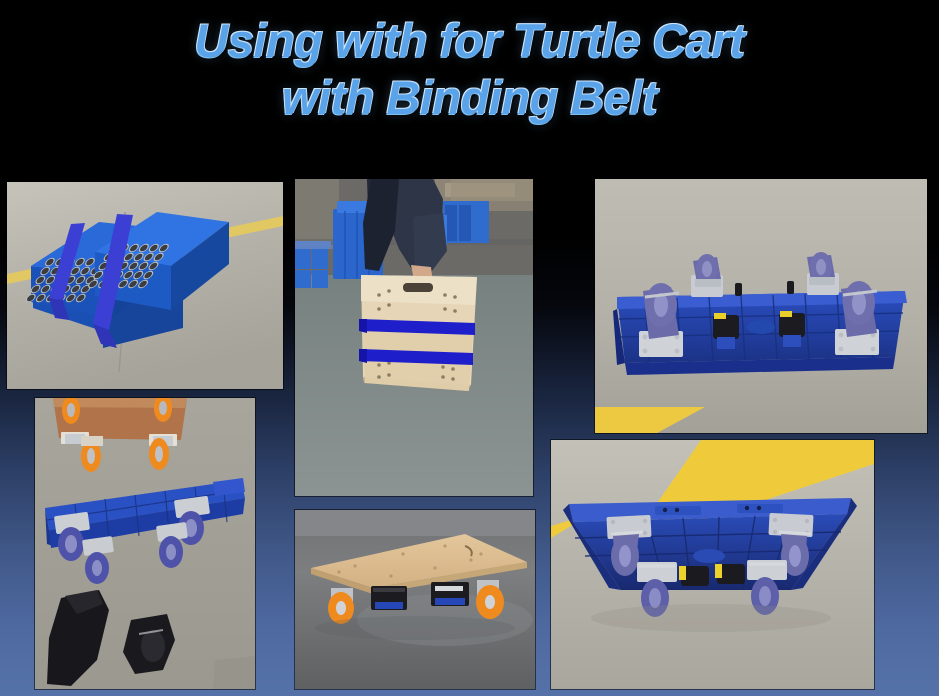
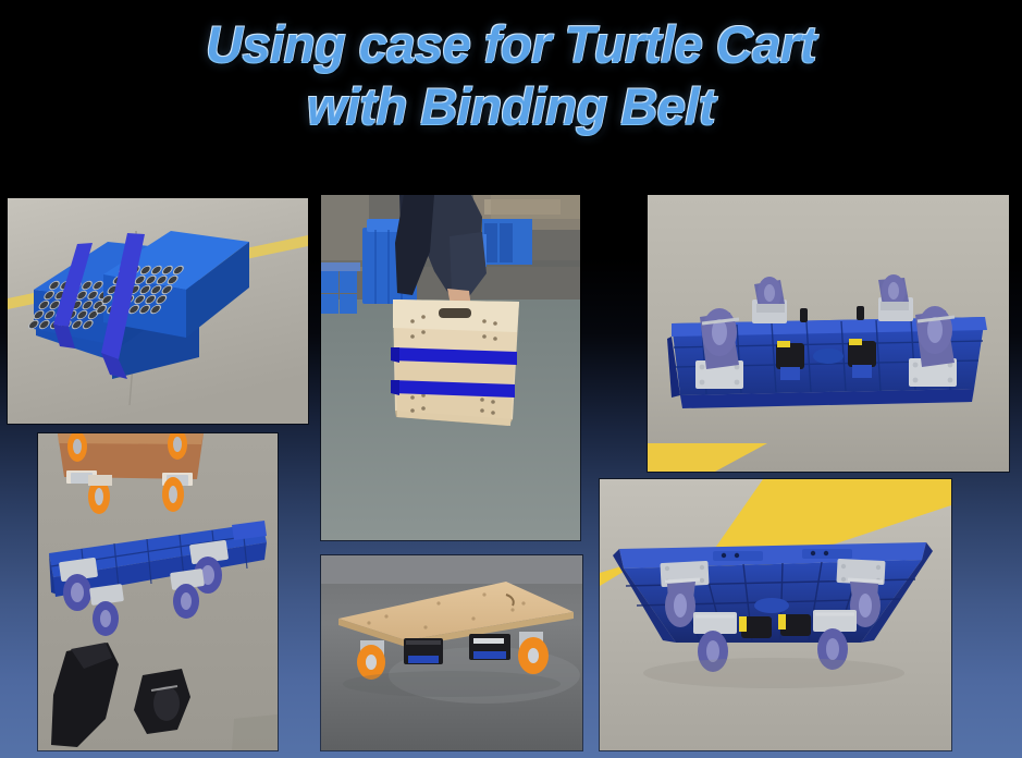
- Using with for Turtle Cart
+ Using case for Turtle Cart
  with Binding Belt
